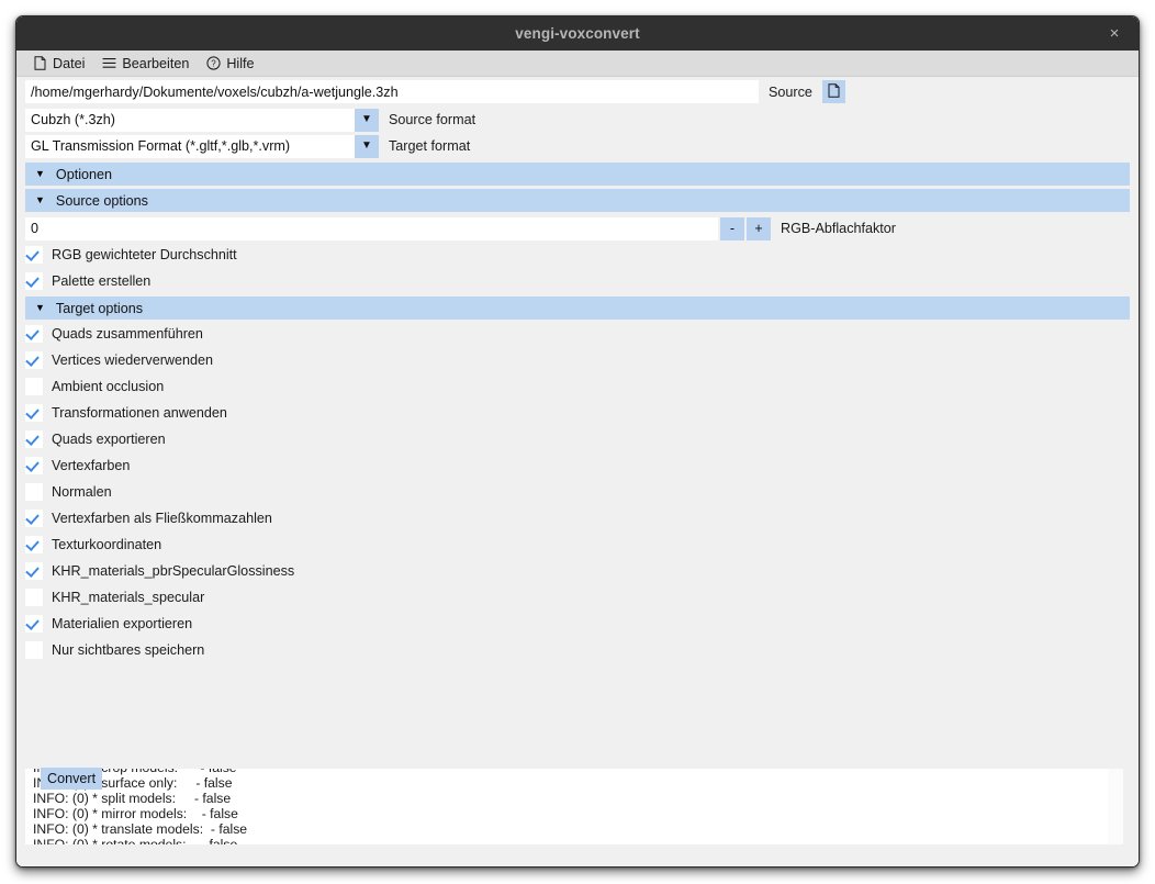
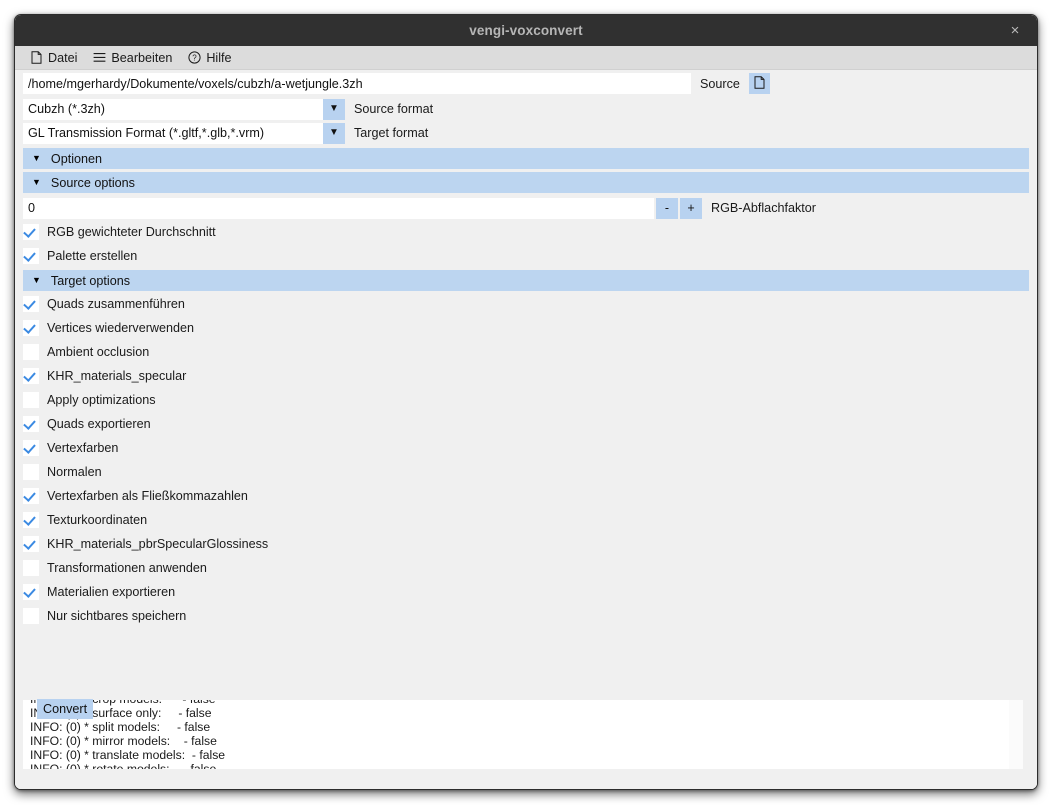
  vengi-voxconvert
  ×
  Datei
  Bearbeiten
  ?
  Hilfe
  /home/mgerhardy/Dokumente/voxels/cubzh/a-wetjungle.3zh
  Source
  Cubzh (*.3zh)
  ▼
  Source format
  GL Transmission Format (*.gltf,*.glb,*.vrm)
  ▼
  Target format
  ▼
  Optionen
  ▼
  Source options
  0
  -
  +
  RGB-Abflachfaktor
  RGB gewichteter Durchschnitt
  Palette erstellen
  ▼
  Target options
  Quads zusammenführen
  Vertices wiederverwenden
  Ambient occlusion
- Transformationen anwenden
+ KHR_materials_specular
+ Apply optimizations
  Quads exportieren
  Vertexfarben
  Normalen
  Vertexfarben als Fließkommazahlen
  Texturkoordinaten
  KHR_materials_pbrSpecularGlossiness
- KHR_materials_specular
+ Transformationen anwenden
  Materialien exportieren
  Nur sichtbares speichern
  Convert
  I surface only: - false
  INFO: (0) * split models: - false
  INFO: (0) * mirror models: - false
  INFO: (0) * translate models: - false
